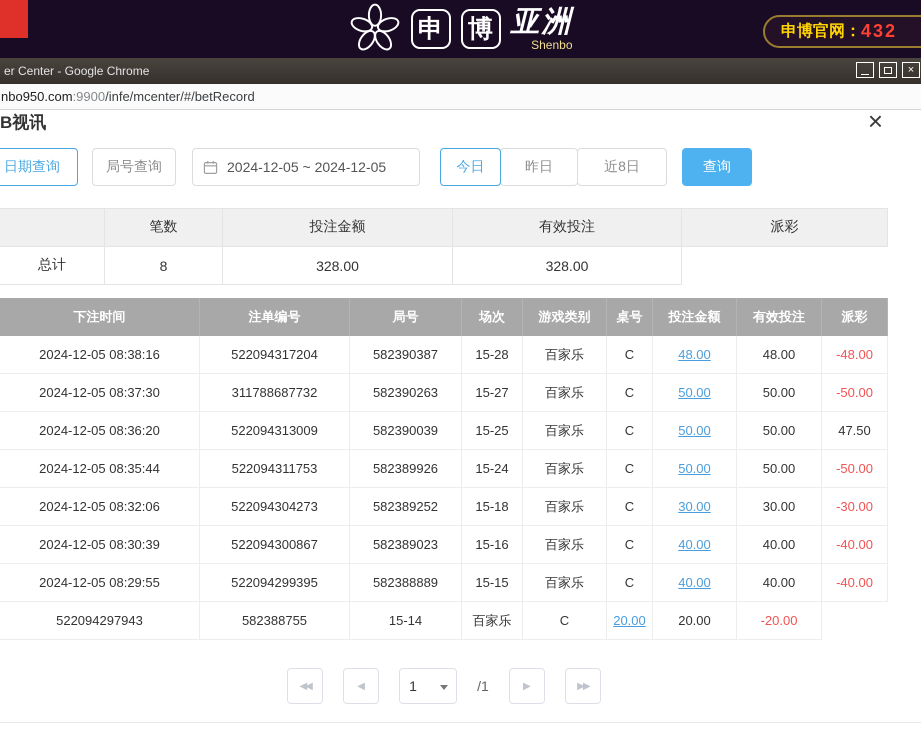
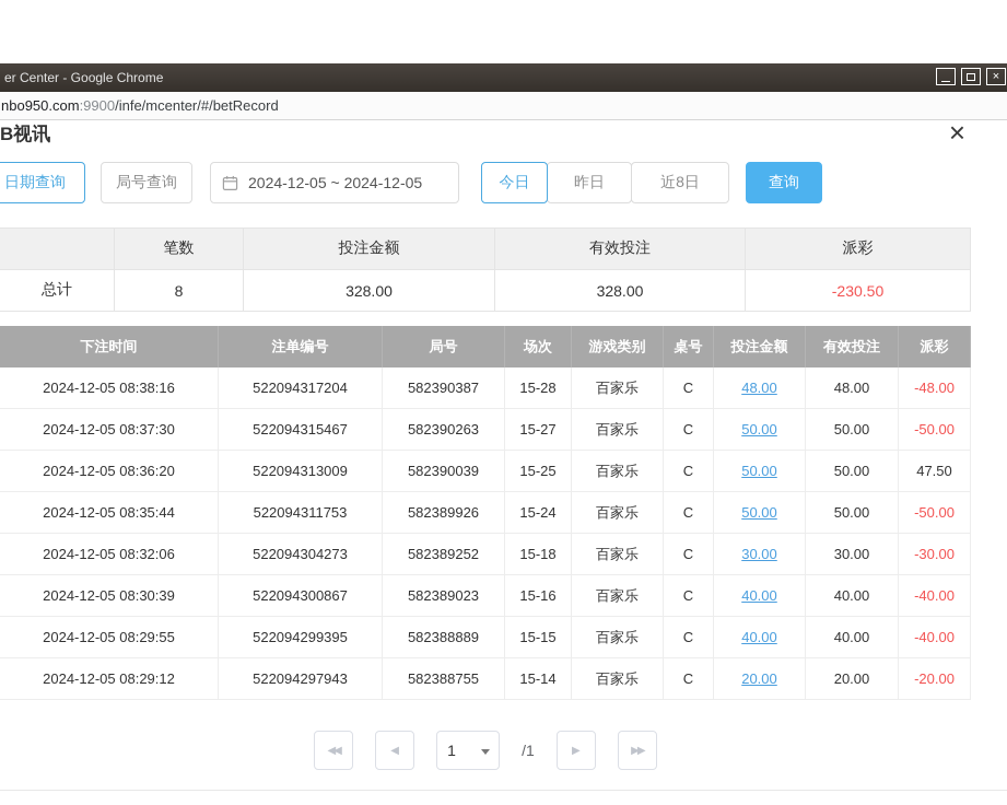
- 申
- 博
- 亚洲
- Shenbo
- 申博官网：
- 432
  er Center - Google Chrome
  ×
  nbo950.com:9900/infe/mcenter/#/betRecord
  B视讯
  ×
  日期查询
  局号查询
  2024-12-05 ~ 2024-12-05
  今日
  昨日
  近8日
  查询
  笔数
  投注金额
  有效投注
  派彩
  总计
  8
  328.00
  328.00
+ -230.50
  下注时间
  注单编号
  局号
  场次
  游戏类别
  桌号
  投注金额
  有效投注
  派彩
  2024-12-05 08:38:16
  522094317204
  582390387
  15-28
  百家乐
  C
  48.00
  48.00
  -48.00
  2024-12-05 08:37:30
- 311788687732
+ 522094315467
  582390263
  15-27
  百家乐
  C
  50.00
  50.00
  -50.00
  2024-12-05 08:36:20
  522094313009
  582390039
  15-25
  百家乐
  C
  50.00
  50.00
  47.50
  2024-12-05 08:35:44
  522094311753
  582389926
  15-24
  百家乐
  C
  50.00
  50.00
  -50.00
  2024-12-05 08:32:06
  522094304273
  582389252
  15-18
  百家乐
  C
  30.00
  30.00
  -30.00
  2024-12-05 08:30:39
  522094300867
  582389023
  15-16
  百家乐
  C
  40.00
  40.00
  -40.00
  2024-12-05 08:29:55
  522094299395
  582388889
  15-15
  百家乐
  C
  40.00
  40.00
  -40.00
+ 2024-12-05 08:29:12
  522094297943
  582388755
  15-14
  百家乐
  C
  20.00
  20.00
  -20.00
  ◀◀
  ◀
  1
  /1
  ▶
  ▶▶
